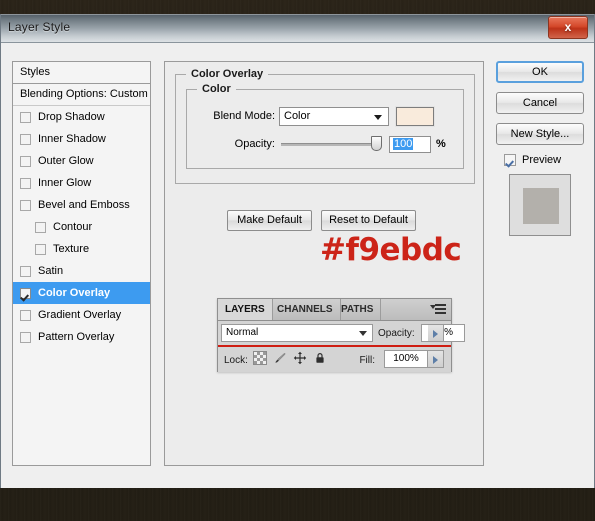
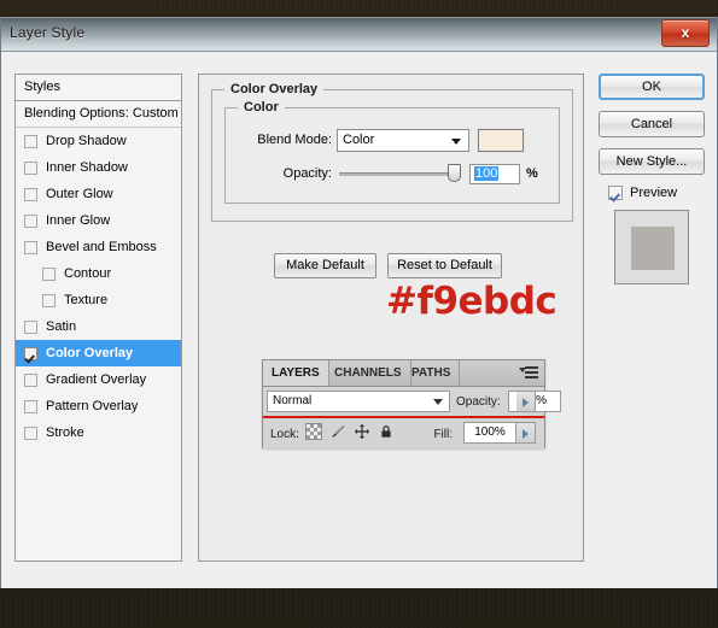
  Layer Style
  x
  Styles
  Blending Options: Custom
  Drop Shadow
  Inner Shadow
  Outer Glow
  Inner Glow
  Bevel and Emboss
  Contour
  Texture
  Satin
  Color Overlay
  Gradient Overlay
  Pattern Overlay
+ Stroke
  Color Overlay
  Color
  Blend Mode:
  Color
  Opacity:
  100
  %
  Make Default
  Reset to Default
  #f9ebdc
  LAYERS
  CHANNELS
  PATHS
  Normal
  Opacity:
  Lock:
  Fill:
  100%
  OK
  Cancel
  New Style...
  Preview
